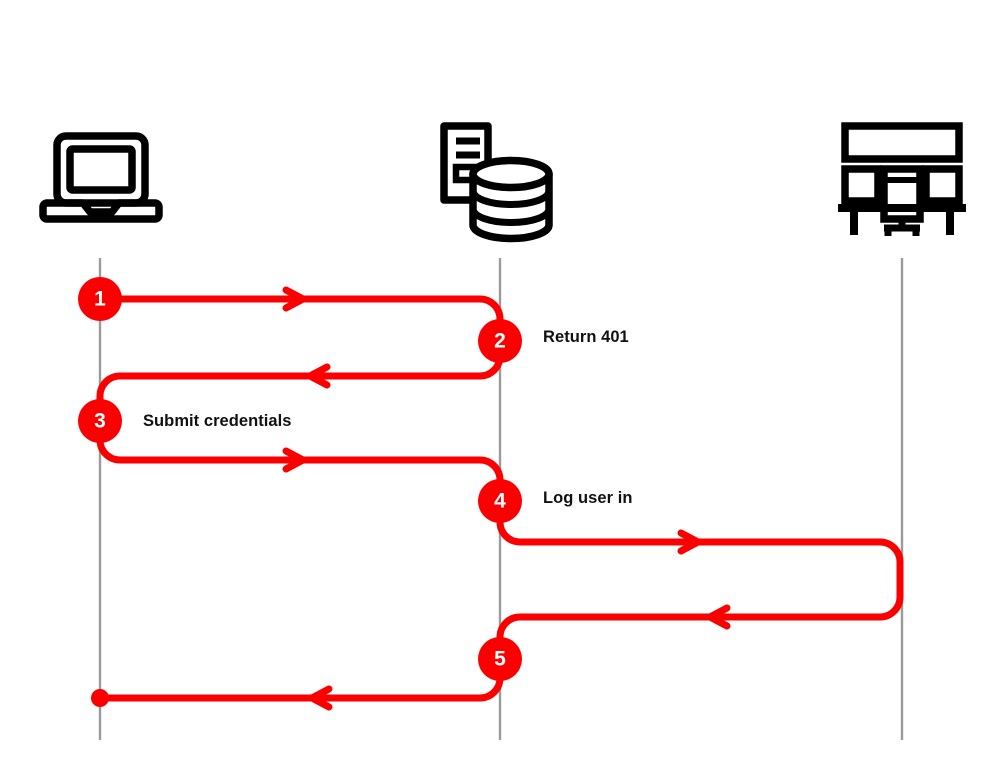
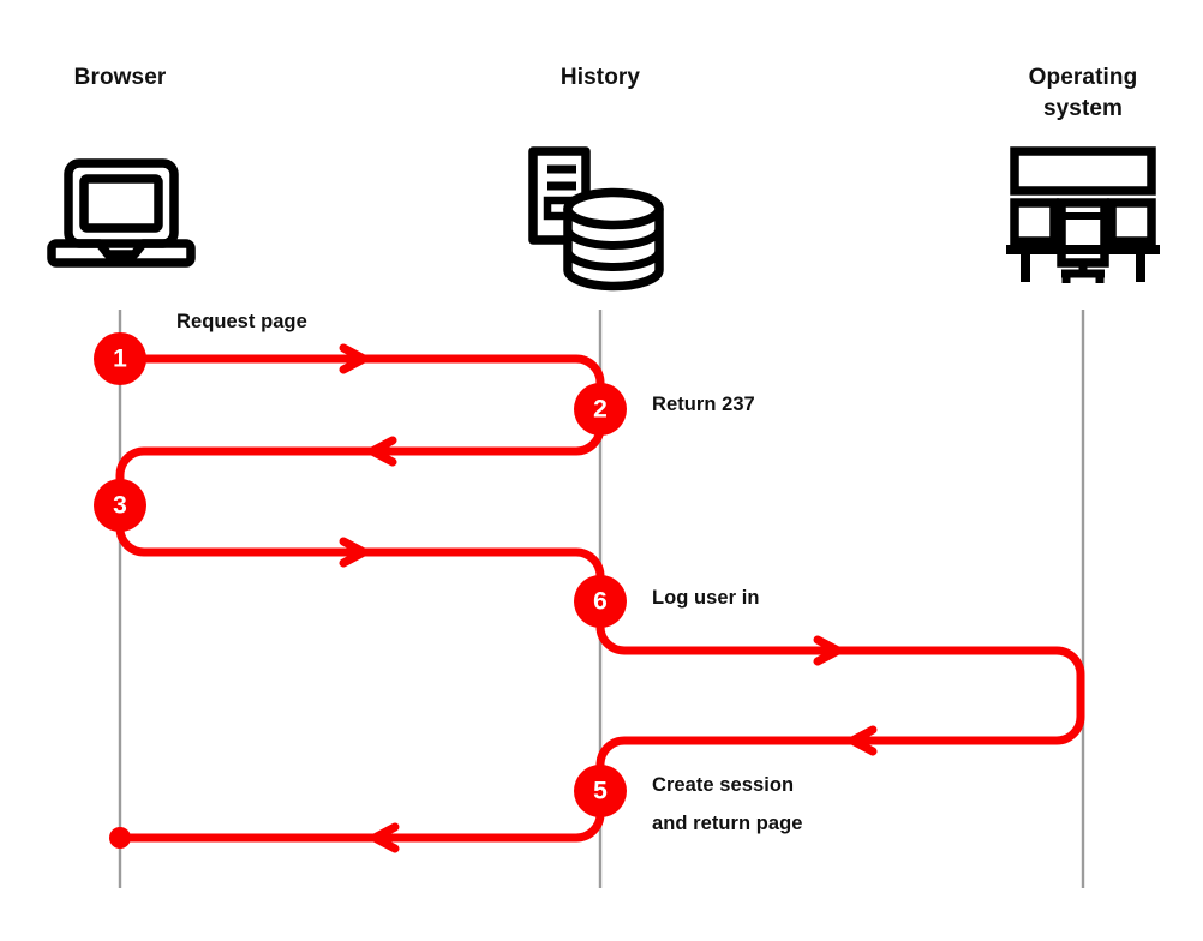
+ Browser
+ History
+ Operating
+ system
+ Request page
- Return 401
+ Return 237
- Submit credentials
  Log user in
+ Create session
+ and return page
  1
  2
  3
- 4
+ 6
  5
